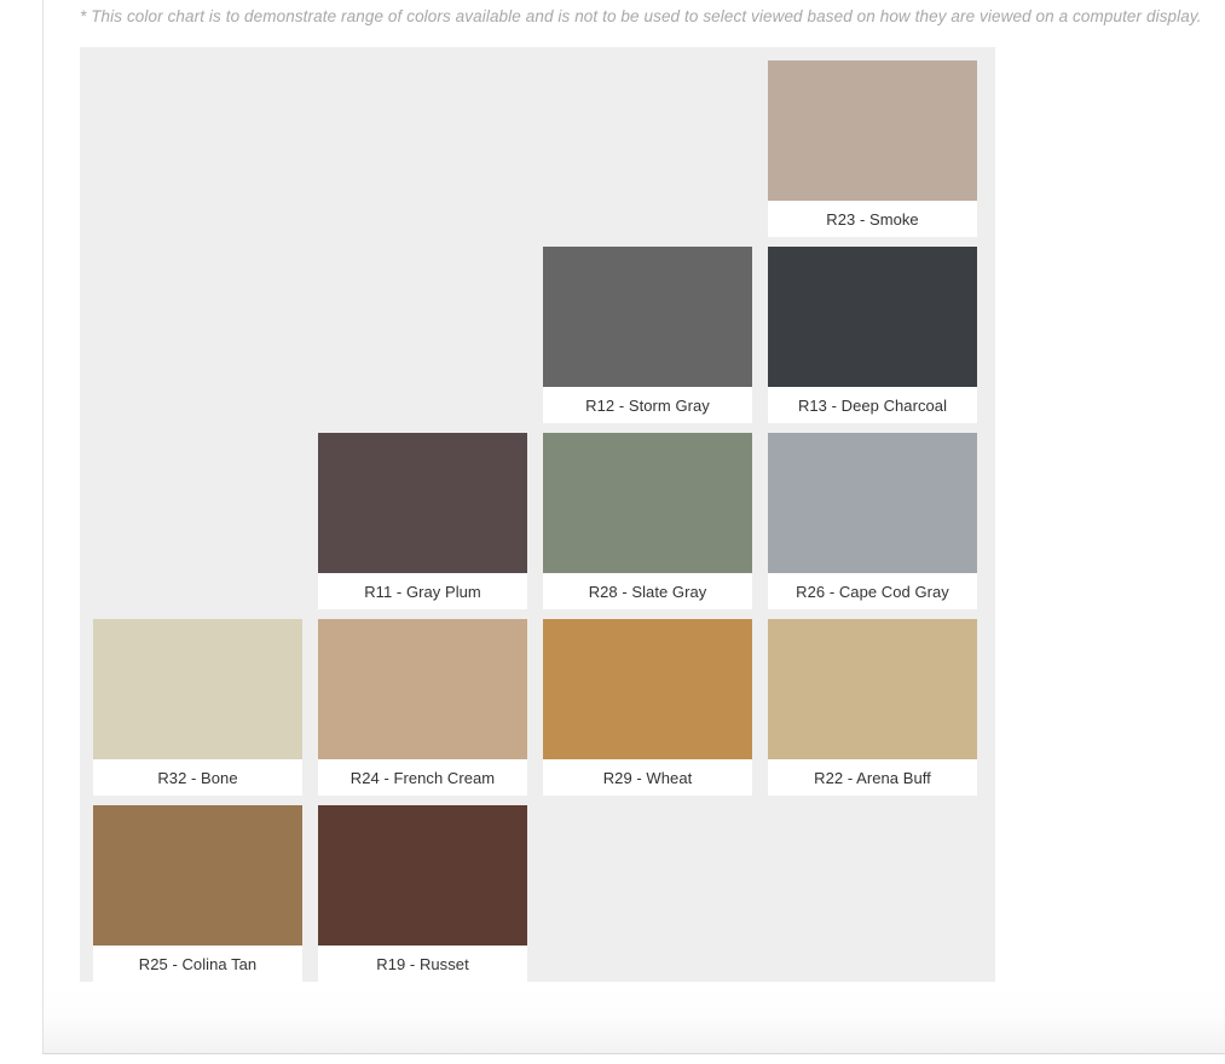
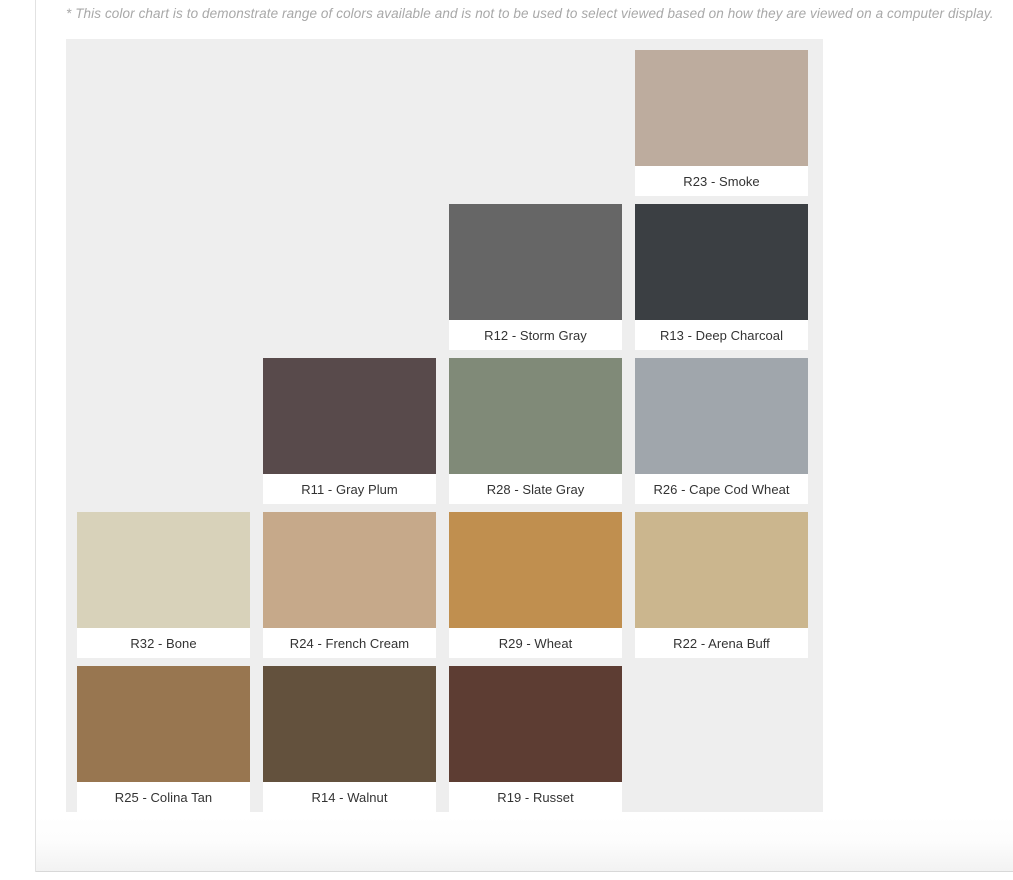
  * This color chart is to demonstrate range of colors available and is not to be used to select viewed based on how they are viewed on a computer display.
  R23 - Smoke
  R12 - Storm Gray
  R13 - Deep Charcoal
  R11 - Gray Plum
  R28 - Slate Gray
- R26 - Cape Cod Gray
+ R26 - Cape Cod Wheat
  R32 - Bone
  R24 - French Cream
  R29 - Wheat
  R22 - Arena Buff
  R25 - Colina Tan
+ R14 - Walnut
  R19 - Russet
